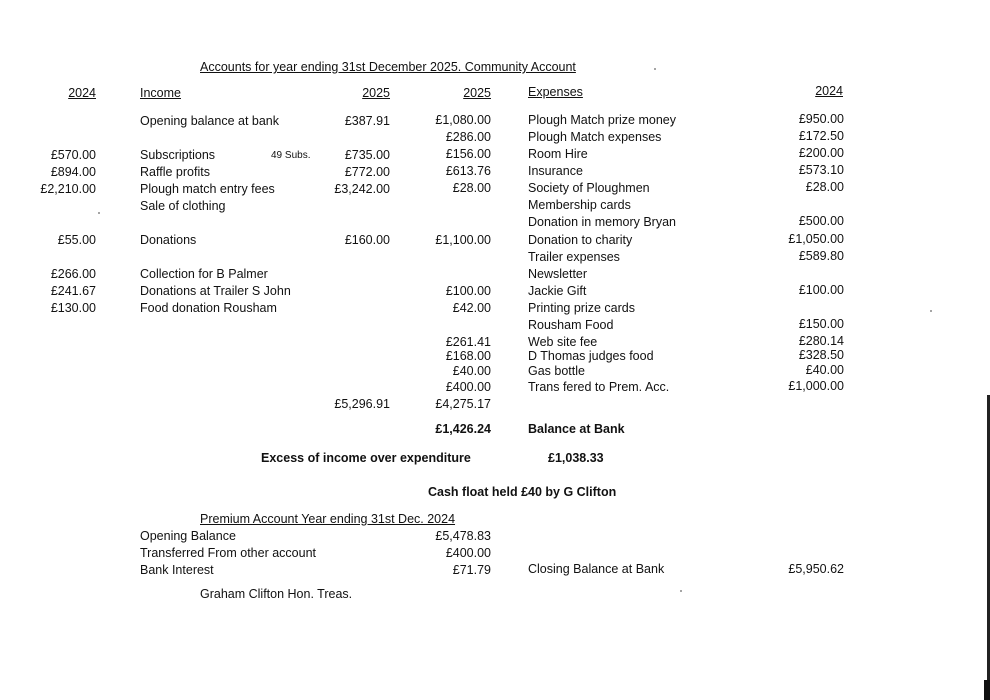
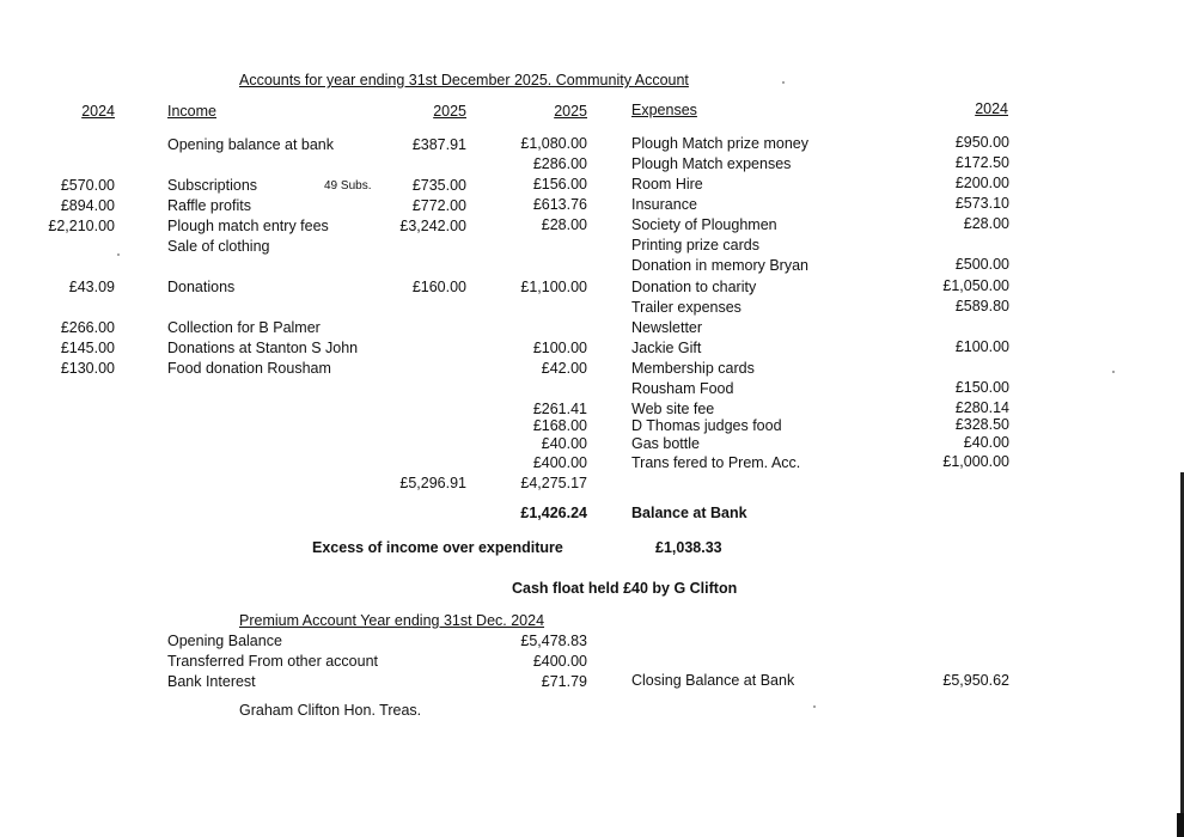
  Accounts for year ending 31st December 2025. Community Account
  2024
  Income
  2025
  2025
  Expenses
  2024
  Opening balance at bank
  £387.91
  £570.00
  Subscriptions
  49 Subs.
  £735.00
  £894.00
  Raffle profits
  £772.00
  £2,210.00
  Plough match entry fees
  £3,242.00
  Sale of clothing
- £55.00
+ £43.09
  Donations
  £160.00
  £266.00
  Collection for B Palmer
- £241.67
+ £145.00
- Donations at Trailer S John
+ Donations at Stanton S John
  £130.00
  Food donation Rousham
  £1,080.00
  Plough Match prize money
  £950.00
  £286.00
  Plough Match expenses
  £172.50
  £156.00
  Room Hire
  £200.00
  £613.76
  Insurance
  £573.10
  £28.00
  Society of Ploughmen
  £28.00
- Membership cards
+ Printing prize cards
  Donation in memory Bryan
  £500.00
  £1,100.00
  Donation to charity
  £1,050.00
  Trailer expenses
  £589.80
  Newsletter
  £100.00
  Jackie Gift
  £100.00
  £42.00
- Printing prize cards
+ Membership cards
  Rousham Food
  £150.00
  £261.41
  Web site fee
  £280.14
  £168.00
  D Thomas judges food
  £328.50
  £40.00
  Gas bottle
  £40.00
  £400.00
  Trans fered to Prem. Acc.
  £1,000.00
  £5,296.91
  £4,275.17
  £1,426.24
  Balance at Bank
  Excess of income over expenditure
  £1,038.33
  Cash float held £40 by G Clifton
  Premium Account Year ending 31st Dec. 2024
  Opening Balance
  £5,478.83
  Transferred From other account
  £400.00
  Bank Interest
  £71.79
  Closing Balance at Bank
  £5,950.62
  Graham Clifton Hon. Treas.
